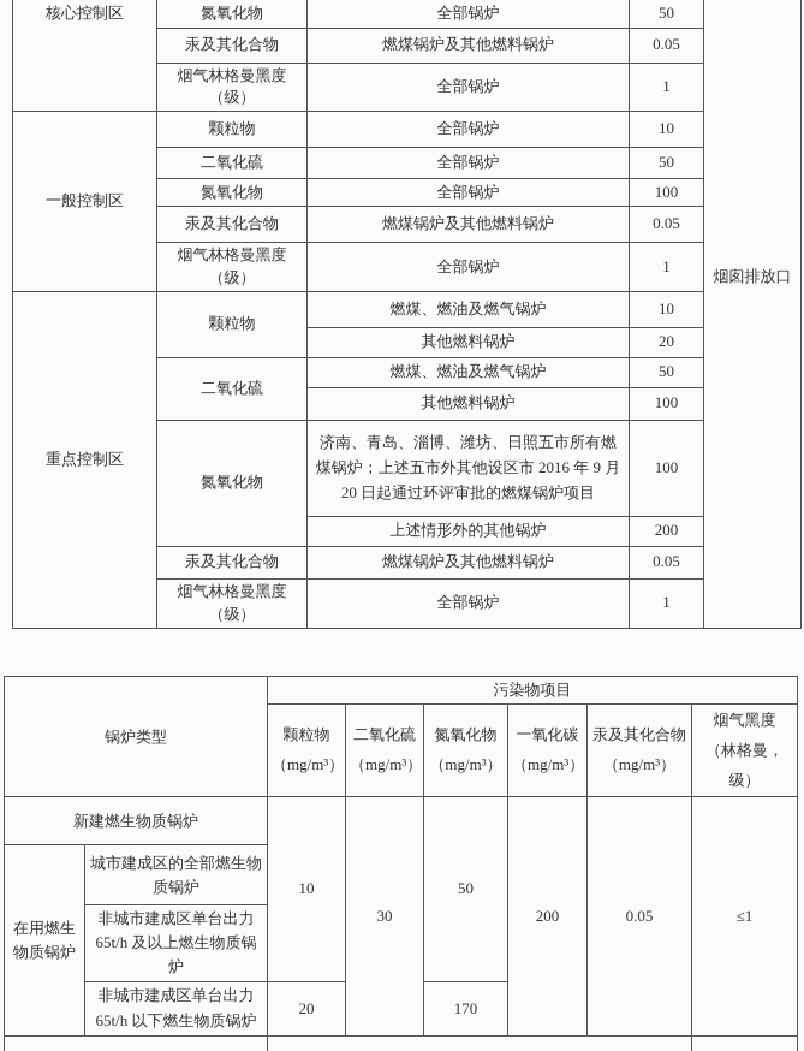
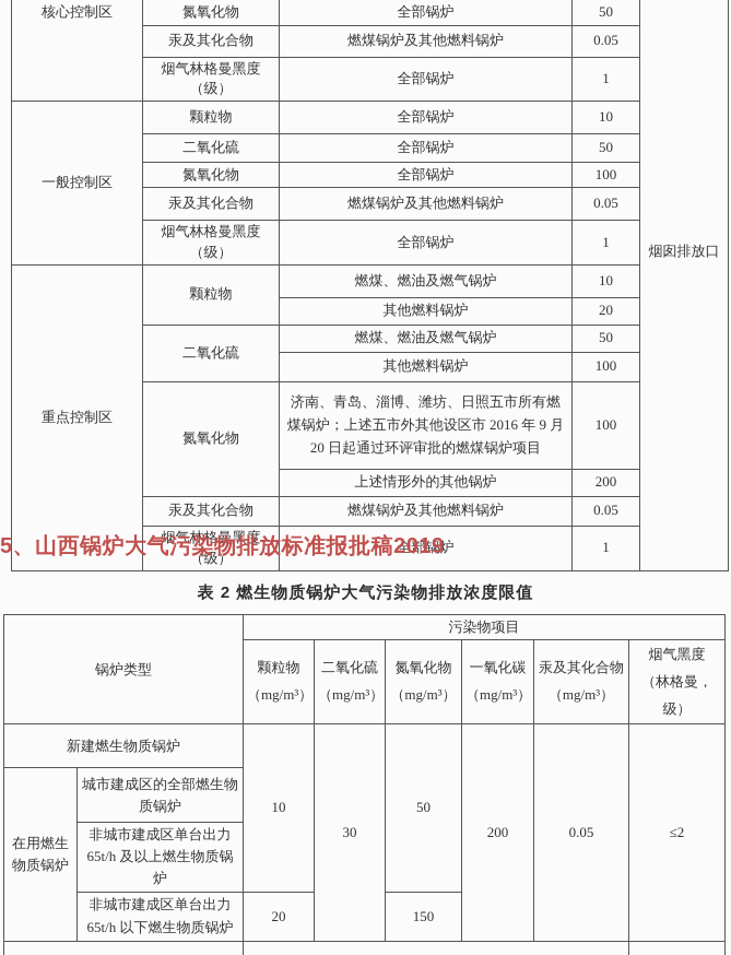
  核心控制区	氮氧化物	全部锅炉	50	烟囱排放口
  汞及其化合物	燃煤锅炉及其他燃料锅炉	0.05
  烟气林格曼黑度（级）	全部锅炉	1
  一般控制区	颗粒物	全部锅炉	10
  二氧化硫	全部锅炉	50
  氮氧化物	全部锅炉	100
  汞及其化合物	燃煤锅炉及其他燃料锅炉	0.05
  烟气林格曼黑度（级）	全部锅炉	1
  重点控制区	颗粒物	燃煤、燃油及燃气锅炉	10
  其他燃料锅炉	20
  二氧化硫	燃煤、燃油及燃气锅炉	50
  其他燃料锅炉	100
  氮氧化物	济南、青岛、淄博、潍坊、日照五市所有燃煤锅炉；上述五市外其他设区市 2016 年 9 月 20 日起通过环评审批的燃煤锅炉项目	100
  上述情形外的其他锅炉	200
  汞及其化合物	燃煤锅炉及其他燃料锅炉	0.05
  烟气林格曼黑度（级）	全部锅炉	1
+ 5、山西锅炉大气污染物排放标准报批稿2019
+ 表 2 燃生物质锅炉大气污染物排放浓度限值
  锅炉类型	污染物项目
  颗粒物 （mg/m³）	二氧化硫 （mg/m³）	氮氧化物 （mg/m³）	一氧化碳 （mg/m³）	汞及其化合物 （mg/m³）	烟气黑度 （林格曼，级）
- 新建燃生物质锅炉	10	30	50	200	0.05	≤1
+ 新建燃生物质锅炉	10	30	50	200	0.05	≤2
  在用燃生物质锅炉	城市建成区的全部燃生物质锅炉
  非城市建成区单台出力65t/h 及以上燃生物质锅炉
- 非城市建成区单台出力65t/h 以下燃生物质锅炉	20	170
+ 非城市建成区单台出力65t/h 以下燃生物质锅炉	20	150
